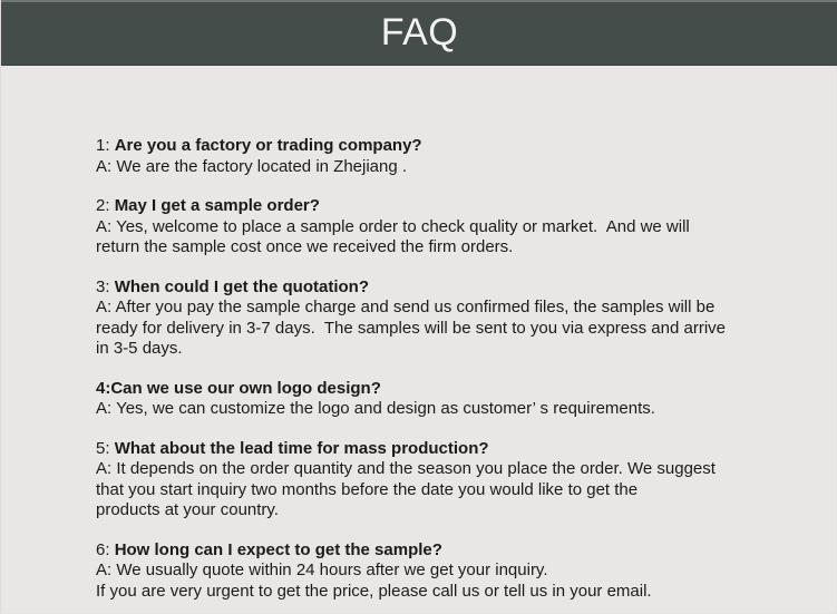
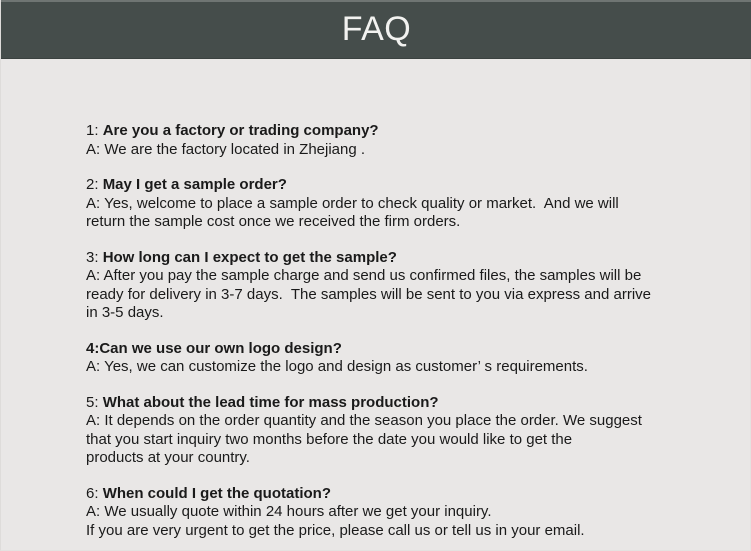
  FAQ
  1: Are you a factory or trading company?
  A: We are the factory located in Zhejiang .
  2: May I get a sample order?
  A: Yes, welcome to place a sample order to check quality or market. And we will
  return the sample cost once we received the firm orders.
- 3: When could I get the quotation?
+ 3: How long can I expect to get the sample?
  A: After you pay the sample charge and send us confirmed files, the samples will be
  ready for delivery in 3-7 days. The samples will be sent to you via express and arrive
  in 3-5 days.
  4:Can we use our own logo design?
  A: Yes, we can customize the logo and design as customer’ s requirements.
  5: What about the lead time for mass production?
  A: It depends on the order quantity and the season you place the order. We suggest
  that you start inquiry two months before the date you would like to get the
  products at your country.
- 6: How long can I expect to get the sample?
+ 6: When could I get the quotation?
  A: We usually quote within 24 hours after we get your inquiry.
  If you are very urgent to get the price, please call us or tell us in your email.
